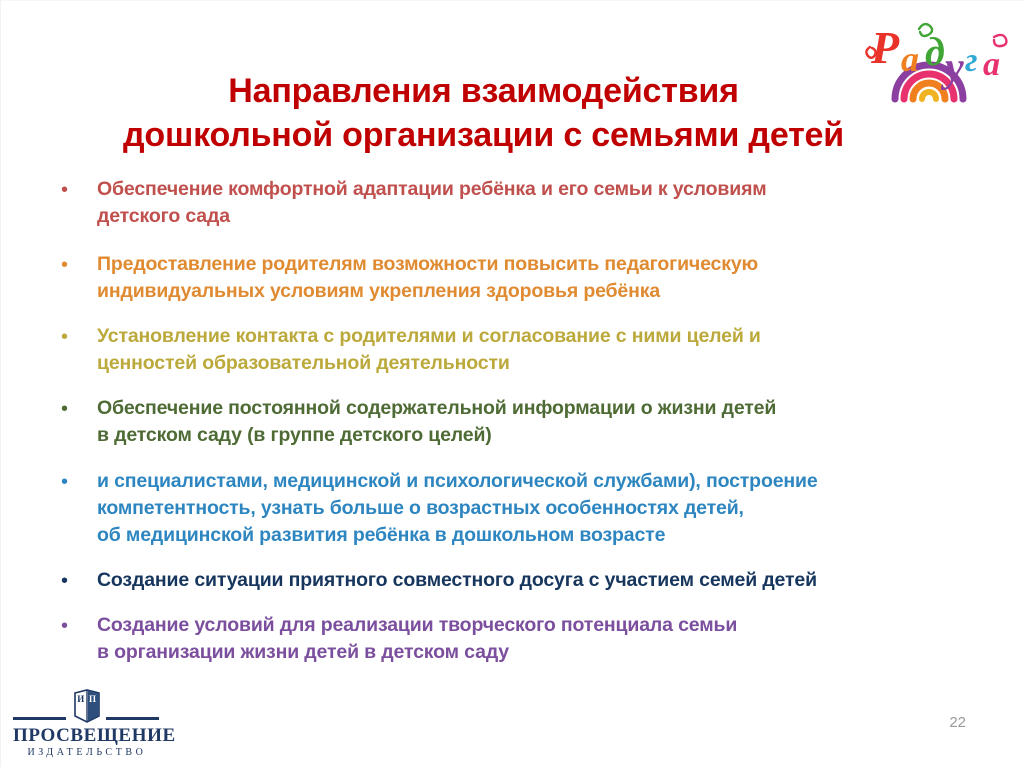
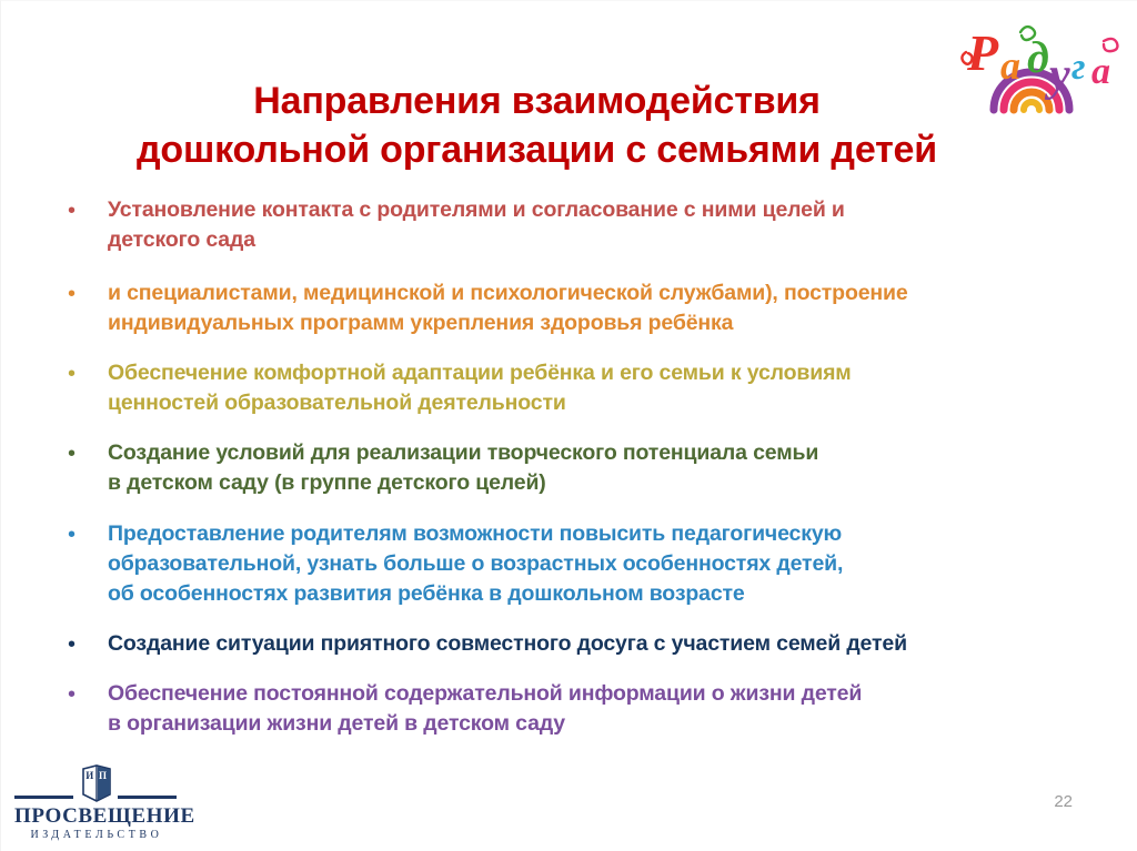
  Р
  а
  д
  у
  г
  а
  Направления взаимодействия
  дошкольной организации с семьями детей
- Обеспечение комфортной адаптации ребёнка и его семьи к условиям
+ Установление контакта с родителями и согласование с ними целей и
  детского сада
- Предоставление родителям возможности повысить педагогическую
+ и специалистами, медицинской и психологической службами), построение
- индивидуальных условиям укрепления здоровья ребёнка
+ индивидуальных программ укрепления здоровья ребёнка
- Установление контакта с родителями и согласование с ними целей и
+ Обеспечение комфортной адаптации ребёнка и его семьи к условиям
  ценностей образовательной деятельности
- Обеспечение постоянной содержательной информации о жизни детей
+ Создание условий для реализации творческого потенциала семьи
  в детском саду (в группе детского целей)
- и специалистами, медицинской и психологической службами), построение
+ Предоставление родителям возможности повысить педагогическую
- компетентность, узнать больше о возрастных особенностях детей,
+ образовательной, узнать больше о возрастных особенностях детей,
- об медицинской развития ребёнка в дошкольном возрасте
+ об особенностях развития ребёнка в дошкольном возрасте
  Создание ситуации приятного совместного досуга с участием семей детей
- Создание условий для реализации творческого потенциала семьи
+ Обеспечение постоянной содержательной информации о жизни детей
  в организации жизни детей в детском саду
  И
  П
  ПРОСВЕЩЕНИЕ
  ИЗДАТЕЛЬСТВО
  22
